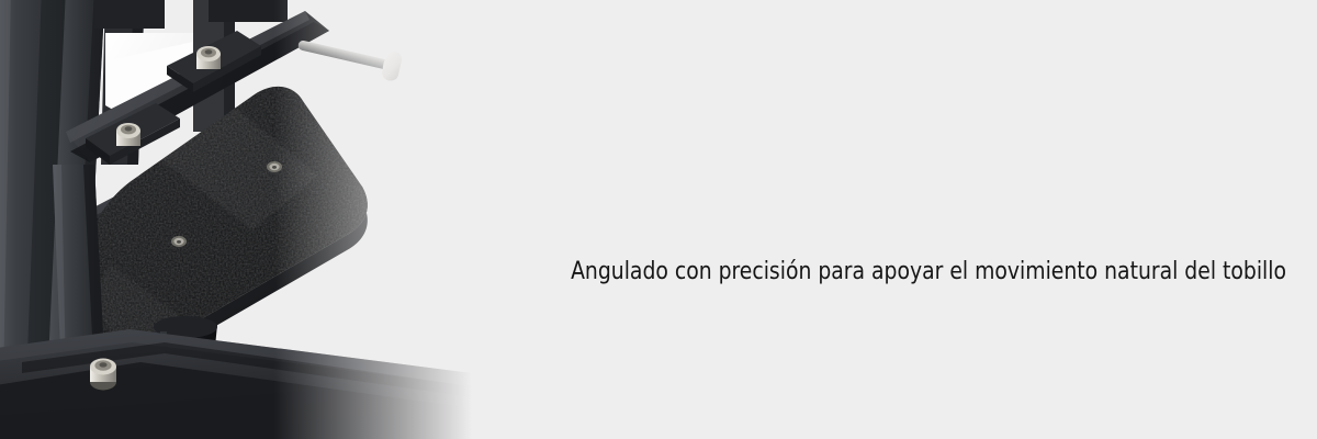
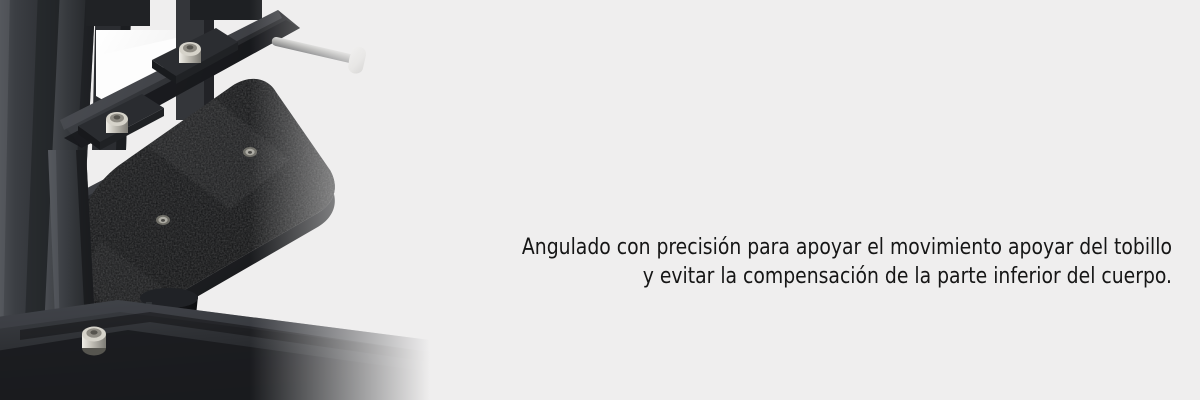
- Angulado con precisión para apoyar el movimiento natural del tobillo
+ Angulado con precisión para apoyar el movimiento apoyar del tobillo
+ y evitar la compensación de la parte inferior del cuerpo.
